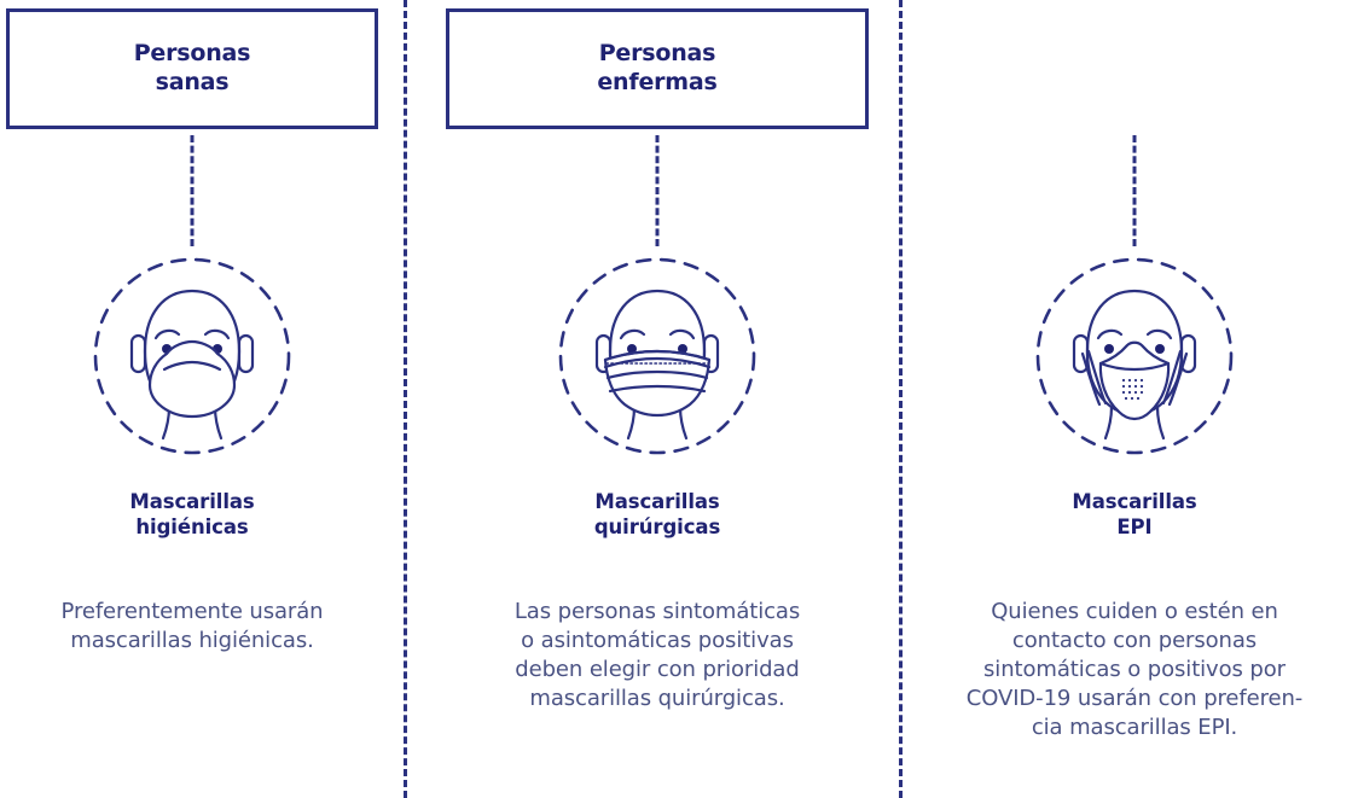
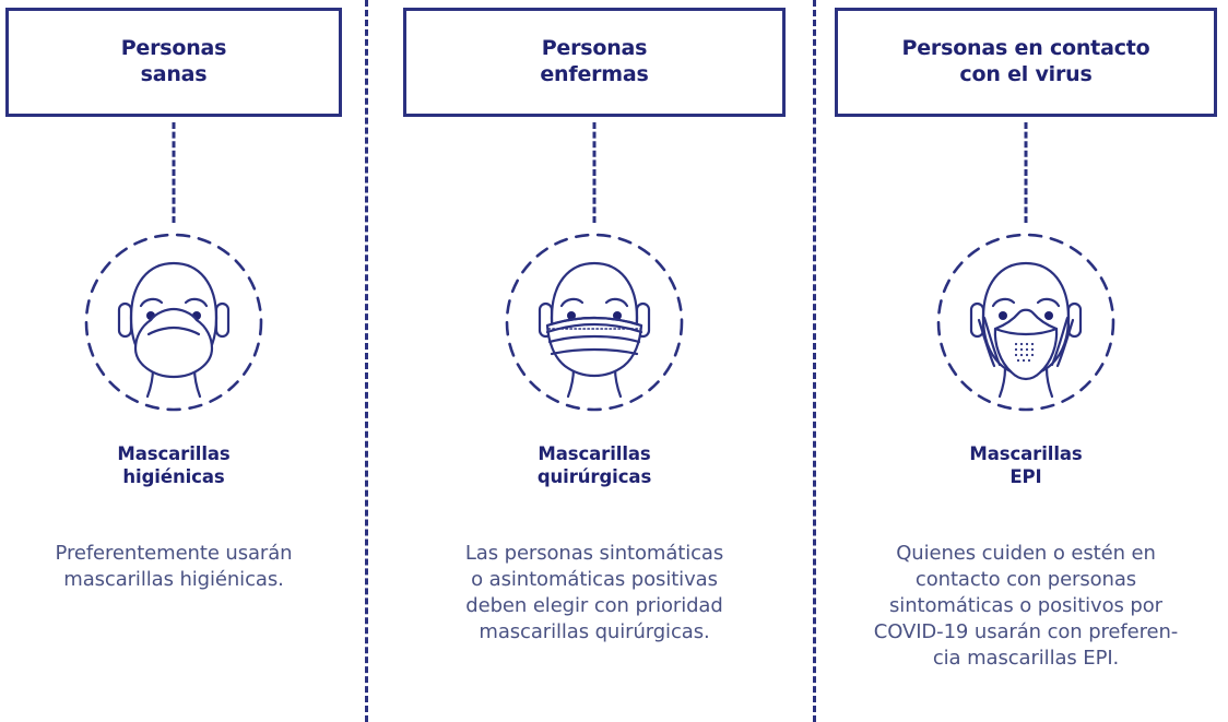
  Personas
  sanas
  Mascarillas
  higiénicas
  Preferentemente usarán
  mascarillas higiénicas.
  Personas
  enfermas
  Mascarillas
  quirúrgicas
  Las personas sintomáticas
  o asintomáticas positivas
  deben elegir con prioridad
  mascarillas quirúrgicas.
+ Personas en contacto
+ con el virus
  Mascarillas
  EPI
  Quienes cuiden o estén en
  contacto con personas
  sintomáticas o positivos por
  COVID-19 usarán con preferen-
  cia mascarillas EPI.
